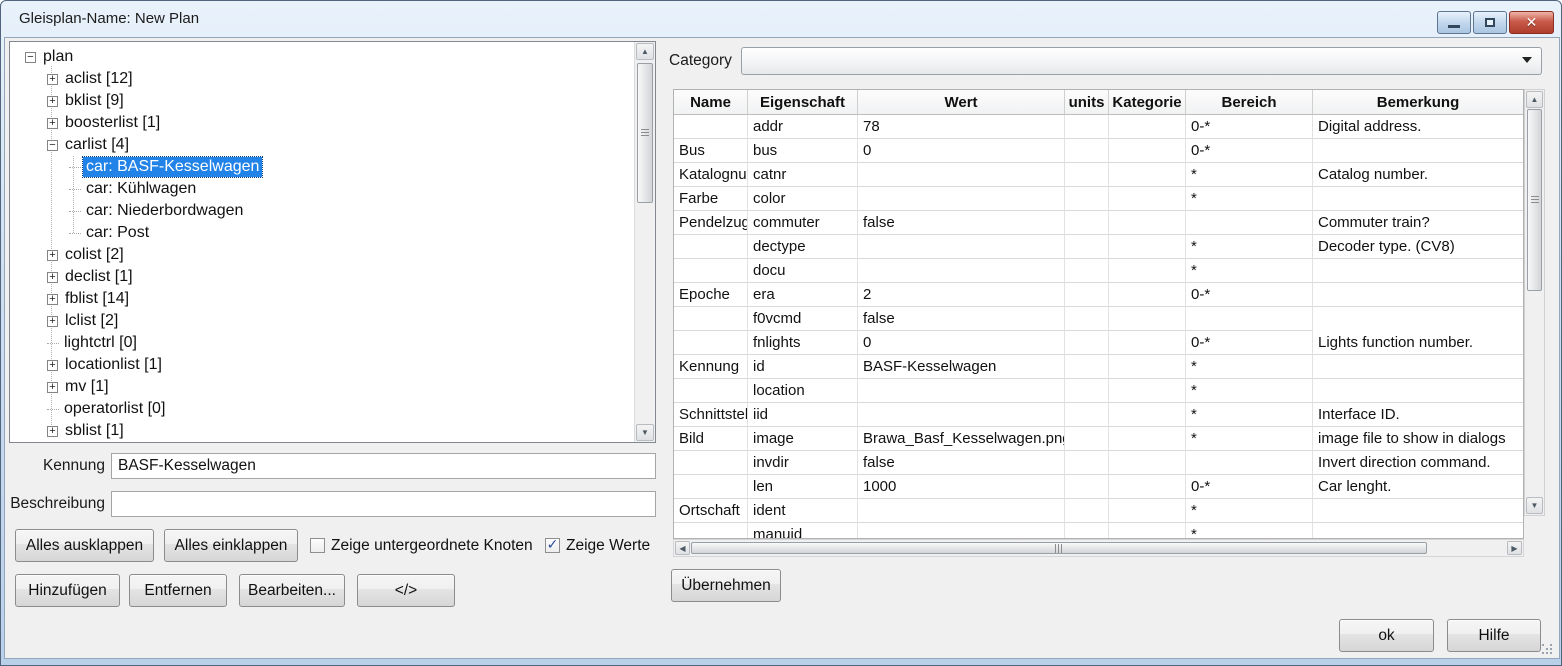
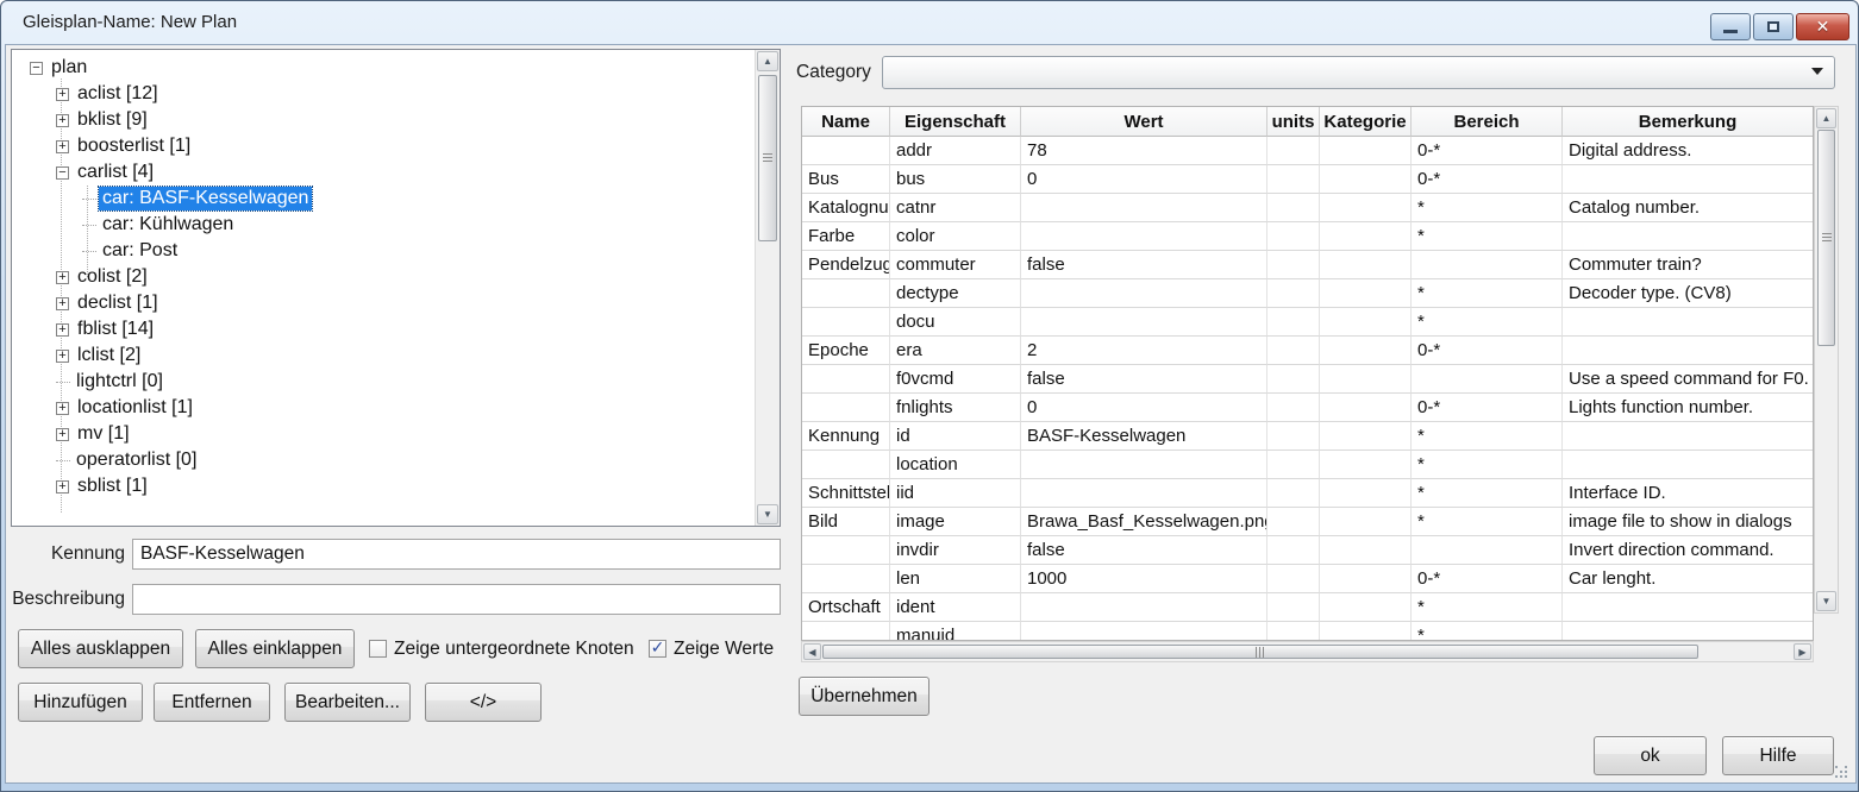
  Gleisplan-Name: New Plan
  ✕
  −
  plan
  +
  aclist [12]
  +
  bklist [9]
  +
  boosterlist [1]
  −
  carlist [4]
  car: BASF-Kesselwagen
  car: Kühlwagen
- car: Niederbordwagen
  car: Post
  +
  colist [2]
  +
  declist [1]
  +
  fblist [14]
  +
  lclist [2]
  lightctrl [0]
  +
  locationlist [1]
  +
  mv [1]
  operatorlist [0]
  +
  sblist [1]
  ▲
  ▼
  Kennung
  BASF-Kesselwagen
  Beschreibung
  Alles ausklappen
  Alles einklappen
  Zeige untergeordnete Knoten
  Zeige Werte
  Hinzufügen
  Entfernen
  Bearbeiten...
  </>
  Category
  Name
  Eigenschaft
  Wert
  units
  Kategorie
  Bereich
  Bemerkung
  addr
  78
  0-*
  Digital address.
  Bus
  bus
  0
  0-*
  catnr
  *
  Catalog number.
  Farbe
  color
  *
  Pendelzug
  commuter
  false
  Commuter train?
  dectype
  *
  Decoder type. (CV8)
  docu
  *
  Epoche
  era
  2
  0-*
  f0vcmd
  false
+ Use a speed command for F0.
  fnlights
  0
  0-*
  Lights function number.
  Kennung
  id
  BASF-Kesselwagen
  *
  location
  *
  Schnittstel
  iid
  *
  Interface ID.
  Bild
  image
  Brawa_Basf_Kesselwagen.pn
  *
  image file to show in dialogs
  invdir
  false
  Invert direction command.
  len
  1000
  0-*
  Car lenght.
  Ortschaft
  ident
  *
  manuid
  *
  ▲
  ▼
  ◀
  ▶
  Übernehmen
  ok
  Hilfe
